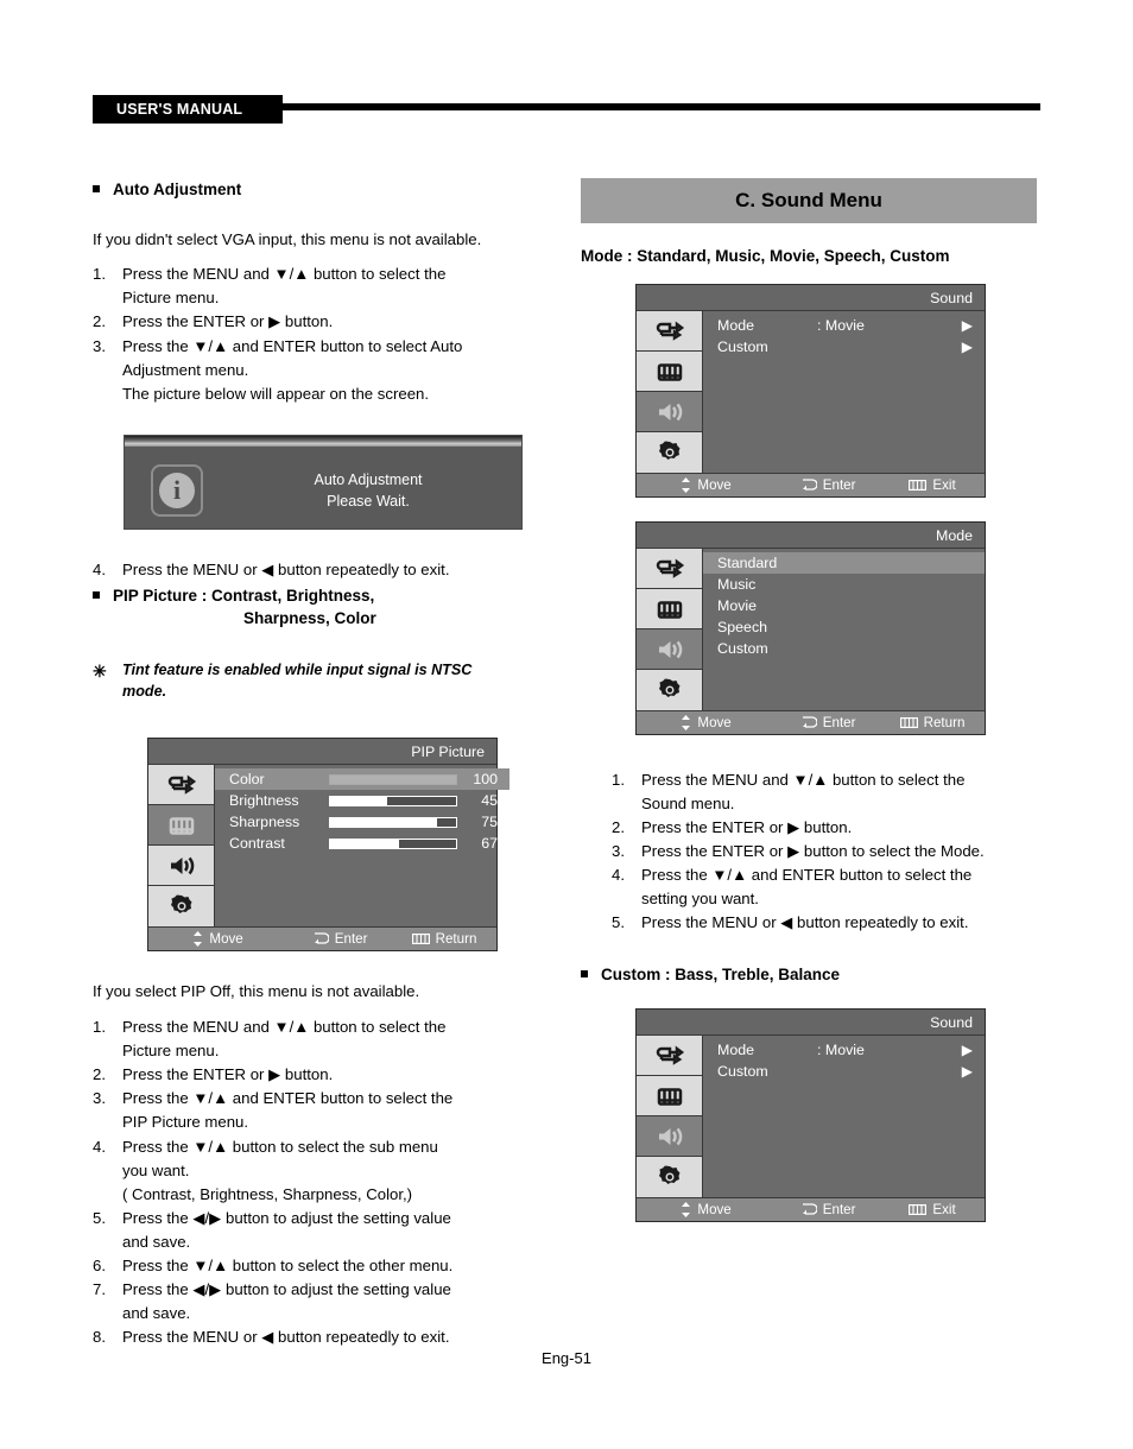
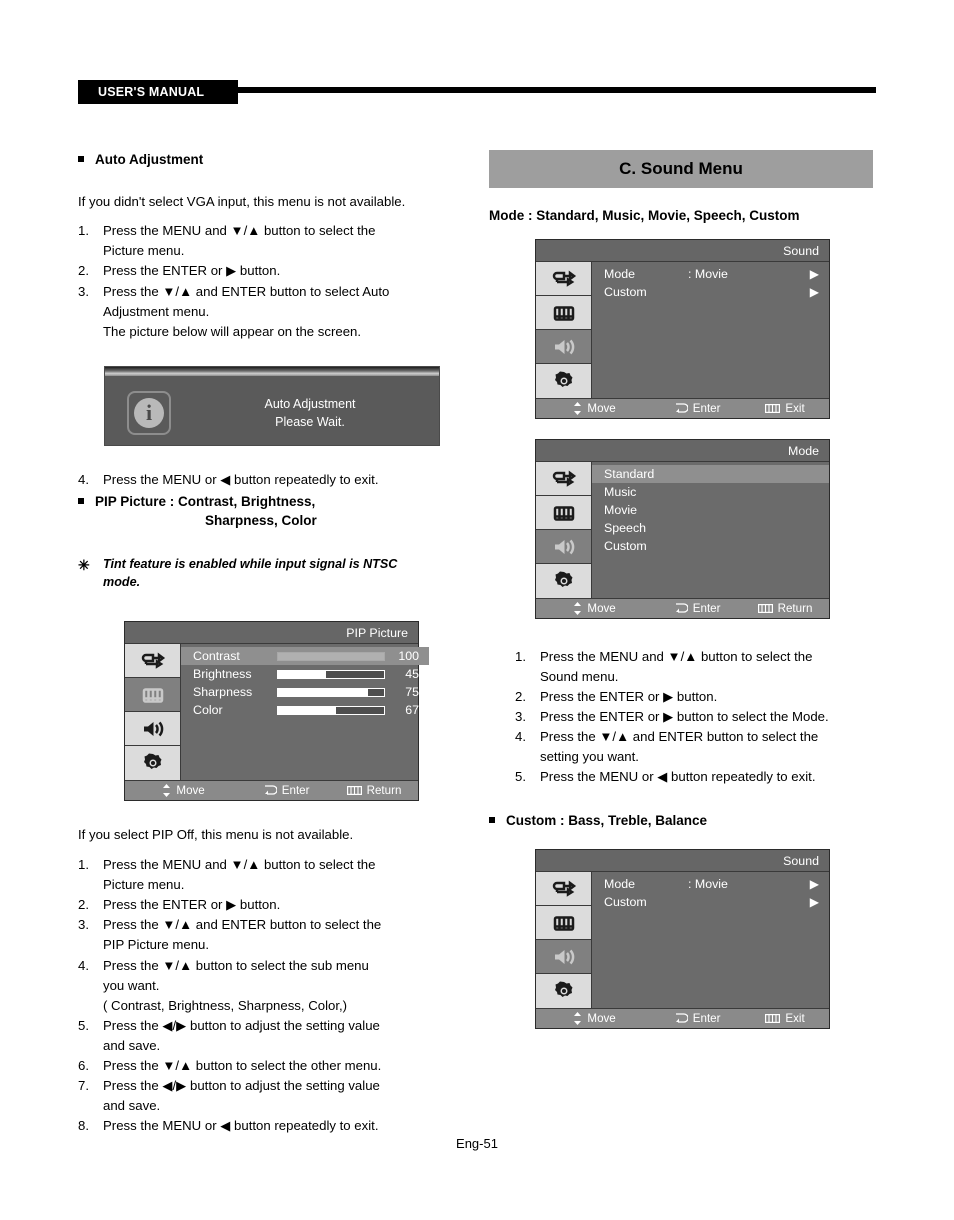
  USER'S MANUAL
  Auto Adjustment
  If you didn't select VGA input, this menu is not available.
  1.
  Press the MENU and ▼/▲ button to select the
  Picture menu.
  2.
  Press the ENTER or ▶ button.
  3.
  Press the ▼/▲ and ENTER button to select Auto
  Adjustment menu.
  The picture below will appear on the screen.
  i
  Auto Adjustment
  Please Wait.
  4.
  Press the MENU or ◀ button repeatedly to exit.
  PIP Picture : Contrast, Brightness,
  Sharpness, Color
  ✳
  Tint feature is enabled while input signal is NTSC
  mode.
  PIP Picture
- Color
+ Contrast
  100
  Brightness
  45
  Sharpness
  75
- Contrast
+ Color
  67
  Move
  Enter
  Return
  If you select PIP Off, this menu is not available.
  1.
  Press the MENU and ▼/▲ button to select the
  Picture menu.
  2.
  Press the ENTER or ▶ button.
  3.
  Press the ▼/▲ and ENTER button to select the
  PIP Picture menu.
  4.
  Press the ▼/▲ button to select the sub menu
  you want.
  ( Contrast, Brightness, Sharpness, Color,)
  5.
  Press the ◀/▶ button to adjust the setting value
  and save.
  6.
  Press the ▼/▲ button to select the other menu.
  7.
  Press the ◀/▶ button to adjust the setting value
  and save.
  8.
  Press the MENU or ◀ button repeatedly to exit.
  C. Sound Menu
  Mode : Standard, Music, Movie, Speech, Custom
  Sound
  Mode
  : Movie
  ▶
  Custom
  ▶
  Move
  Enter
  Exit
  Mode
  Standard
  Music
  Movie
  Speech
  Custom
  Move
  Enter
  Return
  1.
  Press the MENU and ▼/▲ button to select the
  Sound menu.
  2.
  Press the ENTER or ▶ button.
  3.
  Press the ENTER or ▶ button to select the Mode.
  4.
  Press the ▼/▲ and ENTER button to select the
  setting you want.
  5.
  Press the MENU or ◀ button repeatedly to exit.
  Custom : Bass, Treble, Balance
  Sound
  Mode
  : Movie
  ▶
  Custom
  ▶
  Move
  Enter
  Exit
  Eng-51
